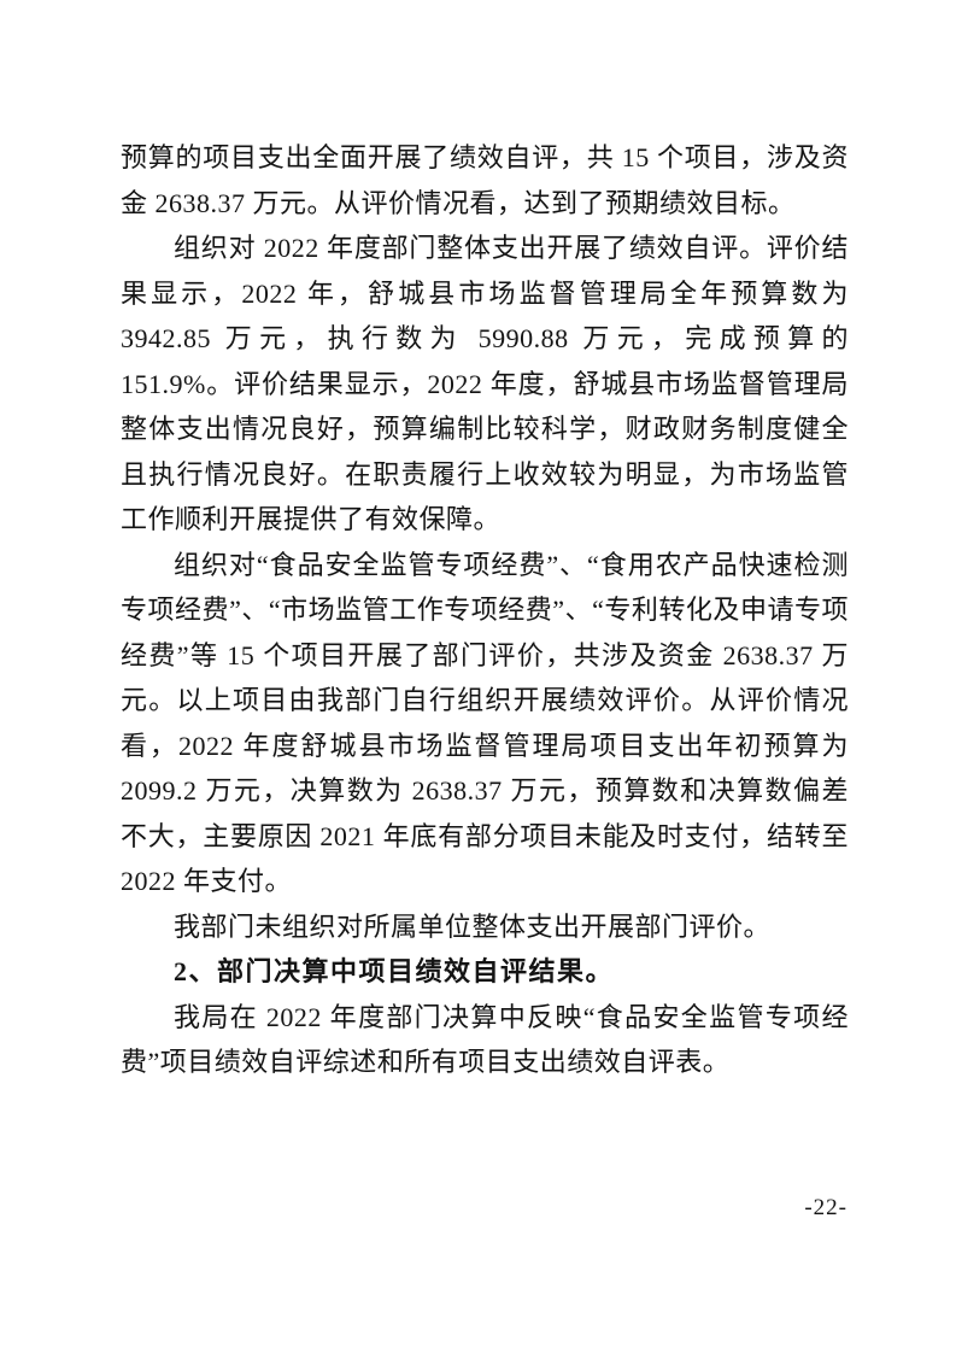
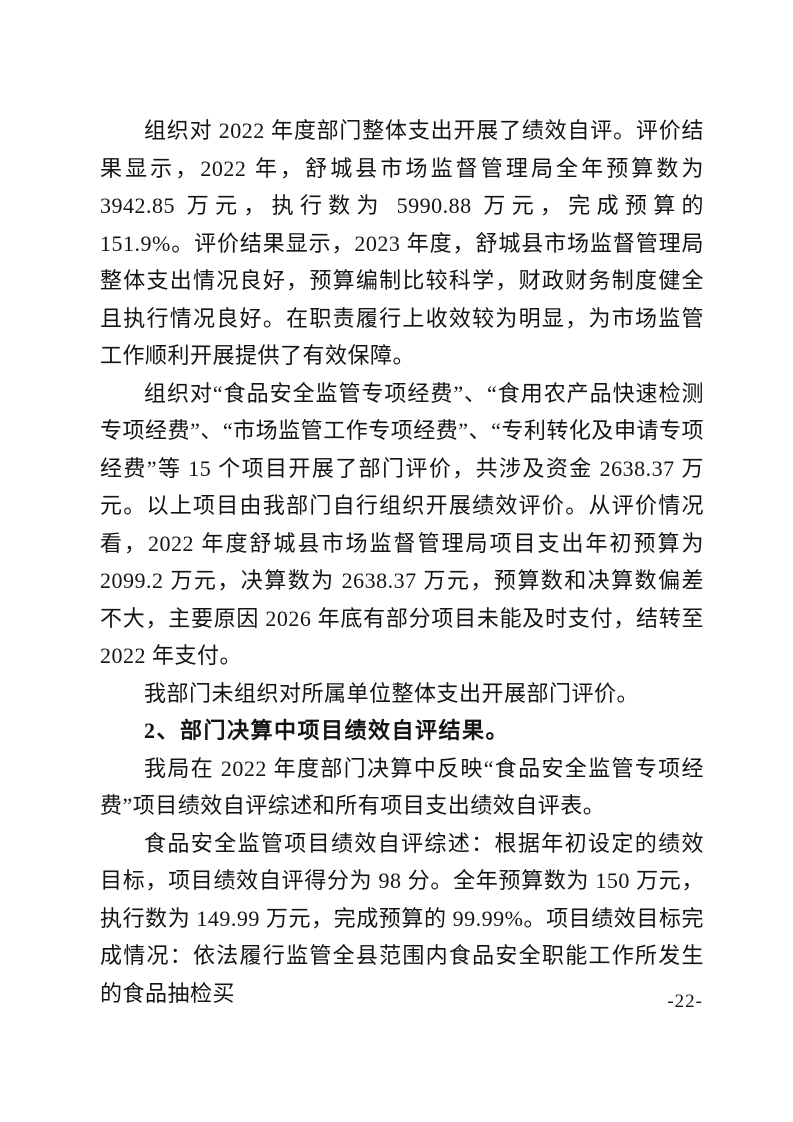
- 预算的项目支出全面开展了绩效自评，共 15 个项目，涉及资金 2638.37 万元。从评价情况看，达到了预期绩效目标。
- 组织对 2022 年度部门整体支出开展了绩效自评。评价结果显示，2022 年，舒城县市场监督管理局全年预算数为 3942.85 万元，执行数为 5990.88 万元，完成预算的 151.9%。评价结果显示，2022 年度，舒城县市场监督管理局整体支出情况良好，预算编制比较科学，财政财务制度健全且执行情况良好。在职责履行上收效较为明显，为市场监管工作顺利开展提供了有效保障。
+ 组织对 2022 年度部门整体支出开展了绩效自评。评价结果显示，2022 年，舒城县市场监督管理局全年预算数为 3942.85 万元，执行数为 5990.88 万元，完成预算的 151.9%。评价结果显示，2023 年度，舒城县市场监督管理局整体支出情况良好，预算编制比较科学，财政财务制度健全且执行情况良好。在职责履行上收效较为明显，为市场监管工作顺利开展提供了有效保障。
- 组织对“食品安全监管专项经费”、“食用农产品快速检测专项经费”、“市场监管工作专项经费”、“专利转化及申请专项经费”等 15 个项目开展了部门评价，共涉及资金 2638.37 万元。以上项目由我部门自行组织开展绩效评价。从评价情况看，2022 年度舒城县市场监督管理局项目支出年初预算为 2099.2 万元，决算数为 2638.37 万元，预算数和决算数偏差不大，主要原因 2021 年底有部分项目未能及时支付，结转至 2022 年支付。
+ 组织对“食品安全监管专项经费”、“食用农产品快速检测专项经费”、“市场监管工作专项经费”、“专利转化及申请专项经费”等 15 个项目开展了部门评价，共涉及资金 2638.37 万元。以上项目由我部门自行组织开展绩效评价。从评价情况看，2022 年度舒城县市场监督管理局项目支出年初预算为 2099.2 万元，决算数为 2638.37 万元，预算数和决算数偏差不大，主要原因 2026 年底有部分项目未能及时支付，结转至 2022 年支付。
  我部门未组织对所属单位整体支出开展部门评价。
  2、部门决算中项目绩效自评结果。
  我局在 2022 年度部门决算中反映“食品安全监管专项经费”项目绩效自评综述和所有项目支出绩效自评表。
+ 食品安全监管项目绩效自评综述：根据年初设定的绩效目标，项目绩效自评得分为 98 分。全年预算数为 150 万元，执行数为 149.99 万元，完成预算的 99.99%。项目绩效目标完成情况：依法履行监管全县范围内食品安全职能工作所发生的食品抽检买
  -22-
